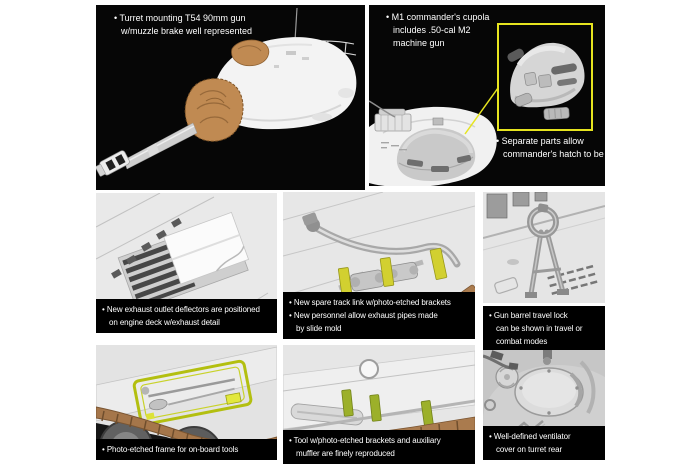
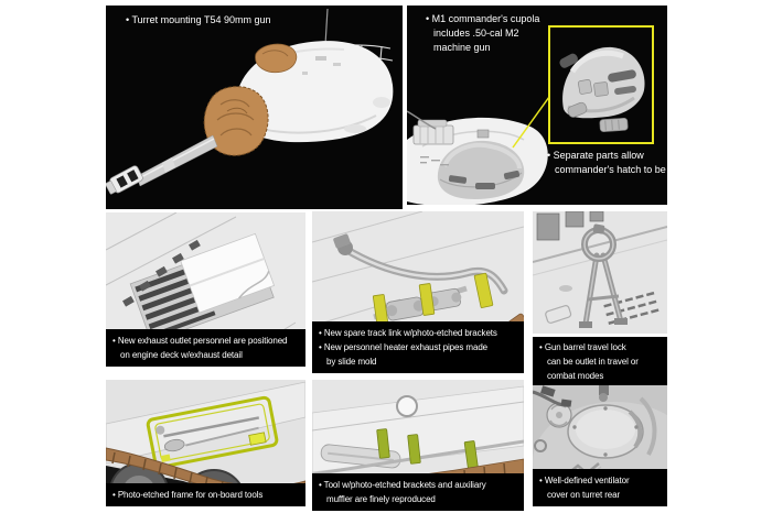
  • Turret mounting T54 90mm gun
- w/muzzle brake well represented
  • M1 commander's cupola
  includes .50-cal M2
  machine gun
  • Separate parts allow
  commander's hatch to be
- • New exhaust outlet deflectors are positioned
+ • New exhaust outlet personnel are positioned
  on engine deck w/exhaust detail
  • New spare track link w/photo-etched brackets
- • New personnel allow exhaust pipes made
+ • New personnel heater exhaust pipes made
  by slide mold
  • Gun barrel travel lock
- can be shown in travel or
+ can be outlet in travel or
  combat modes
  • Photo-etched frame for on-board tools
  • Tool w/photo-etched brackets and auxiliary
  muffler are finely reproduced
  • Well-defined ventilator
  cover on turret rear
